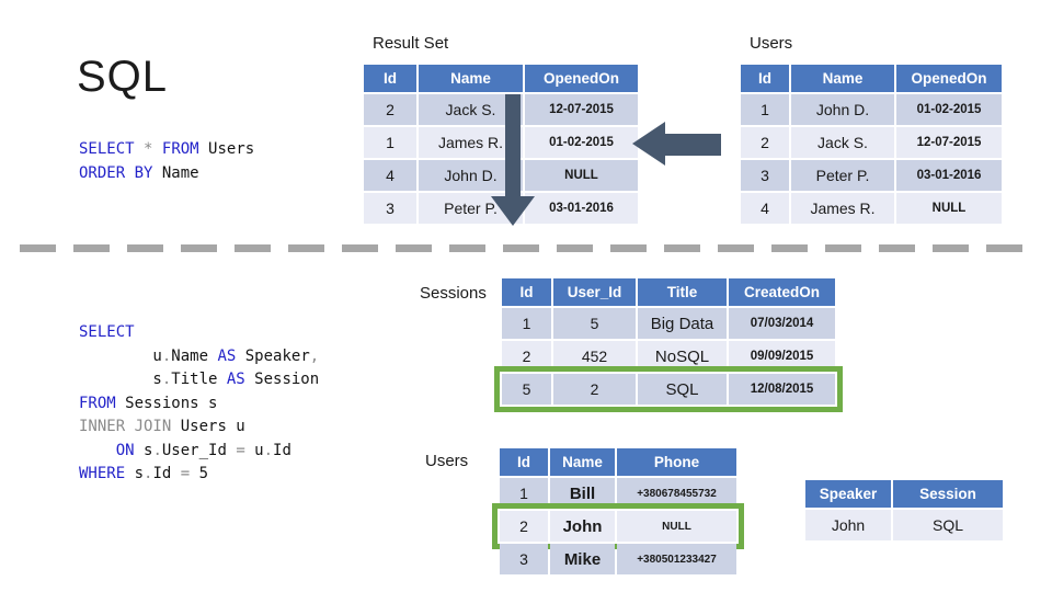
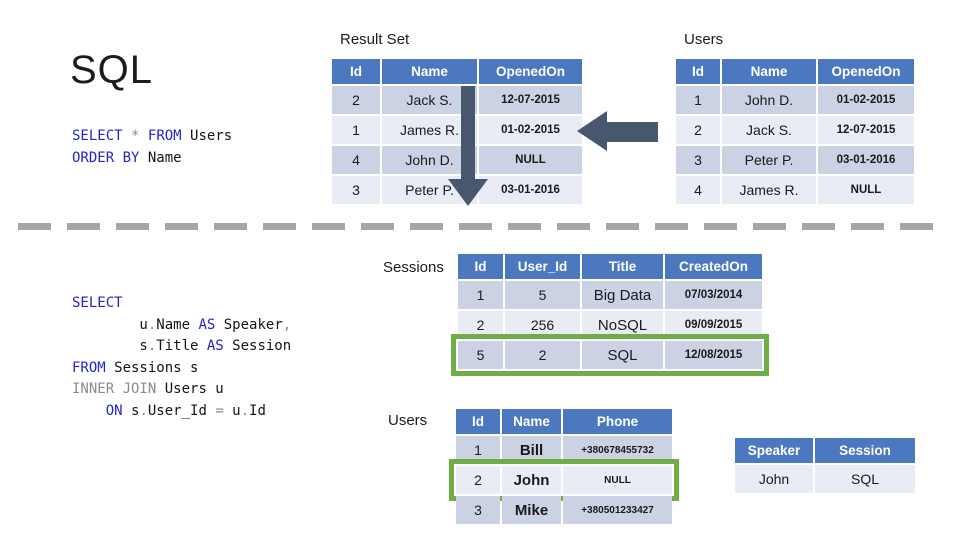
  SQL
  SELECT * FROM Users
  ORDER BY Name
  Result Set
  Id
  Name
  OpenedOn
  2
  Jack S.
  12-07-2015
  1
  James R.
  01-02-2015
  4
  John D.
  NULL
  3
  Peter P.
  03-01-2016
  Users
  Id
  Name
  OpenedOn
  1
  John D.
  01-02-2015
  2
  Jack S.
  12-07-2015
  3
  Peter P.
  03-01-2016
  4
  James R.
  NULL
  SELECT
  u.Name AS Speaker,
  s.Title AS Session
  FROM Sessions s
  INNER JOIN Users u
  ON s.User_Id = u.Id
- WHERE s.Id = 5
  Sessions
  Id
  User_Id
  Title
  CreatedOn
  1
  5
  Big Data
  07/03/2014
  2
- 452
+ 256
  NoSQL
  09/09/2015
  5
  2
  SQL
  12/08/2015
  Users
  Id
  Name
  Phone
  1
  Bill
  +380678455732
  2
  John
  NULL
  3
  Mike
  +380501233427
  Speaker
  Session
  John
  SQL
